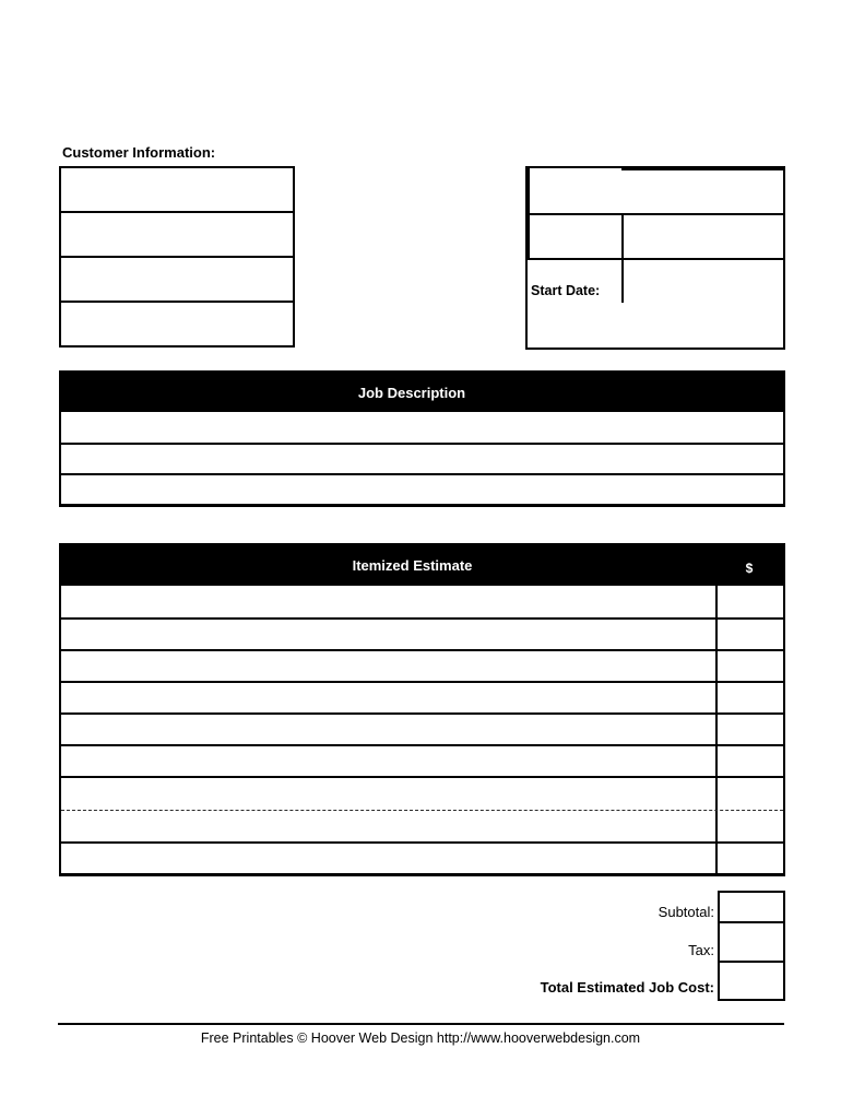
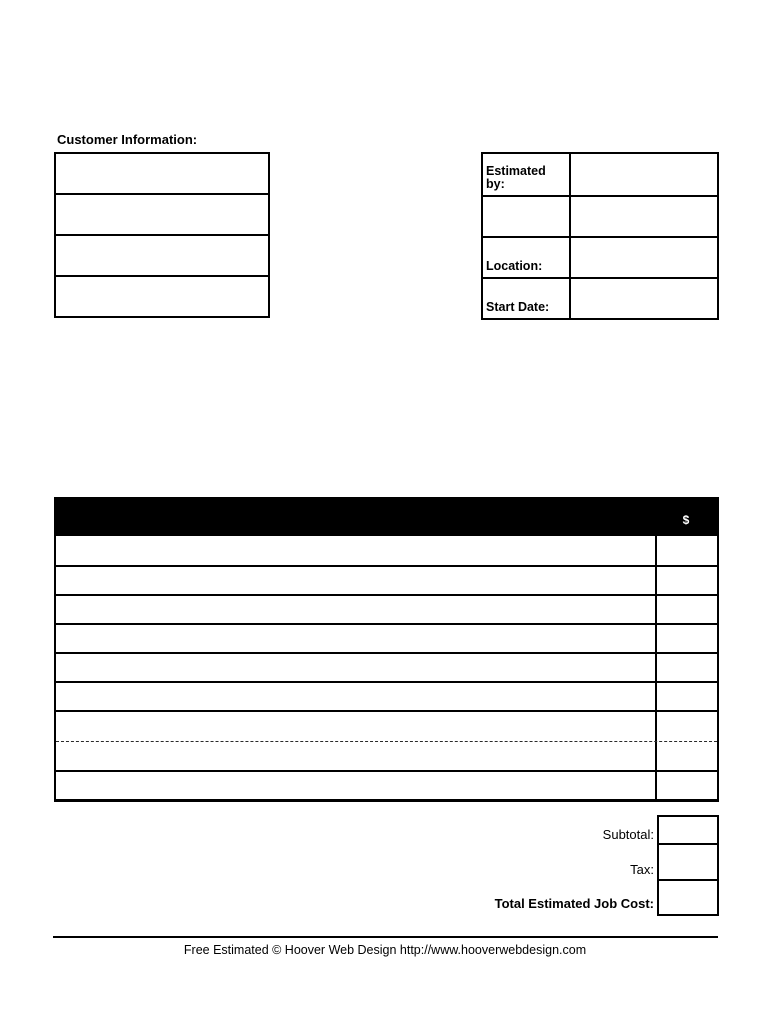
  Customer Information:
+ Estimated by:
+ Location:
  Start Date:
- Job Description
- Itemized Estimate
  $
  Subtotal:
  Tax:
  Total Estimated Job Cost:
- Free Printables © Hoover Web Design http://www.hooverwebdesign.com
+ Free Estimated © Hoover Web Design http://www.hooverwebdesign.com
